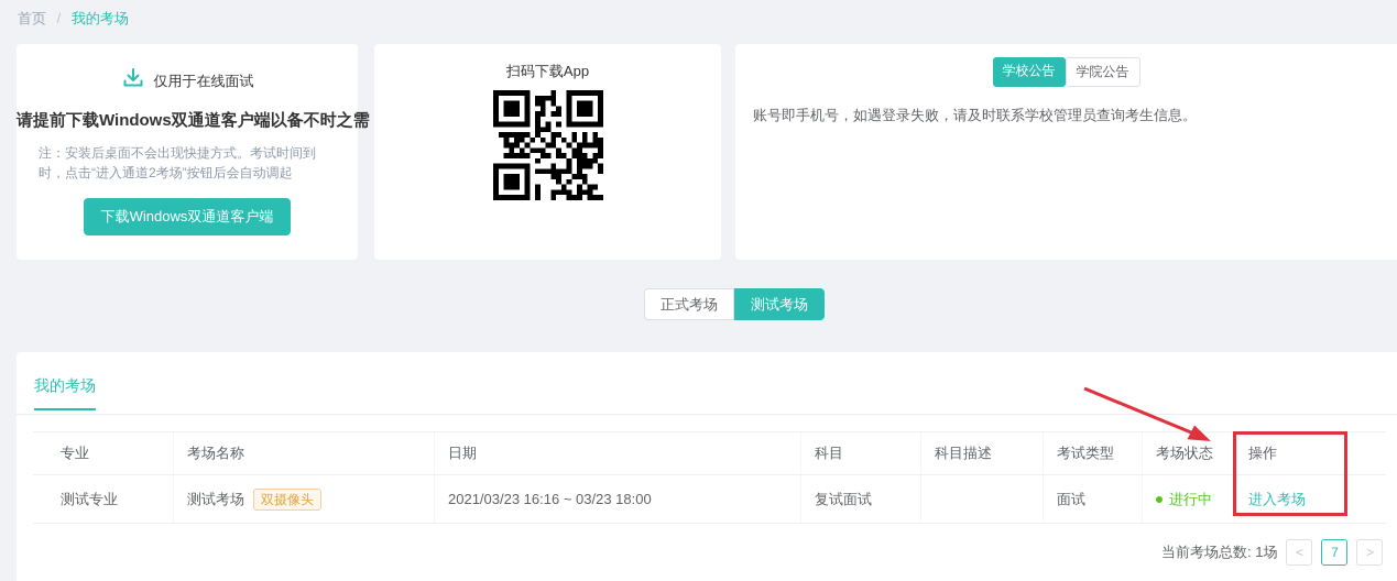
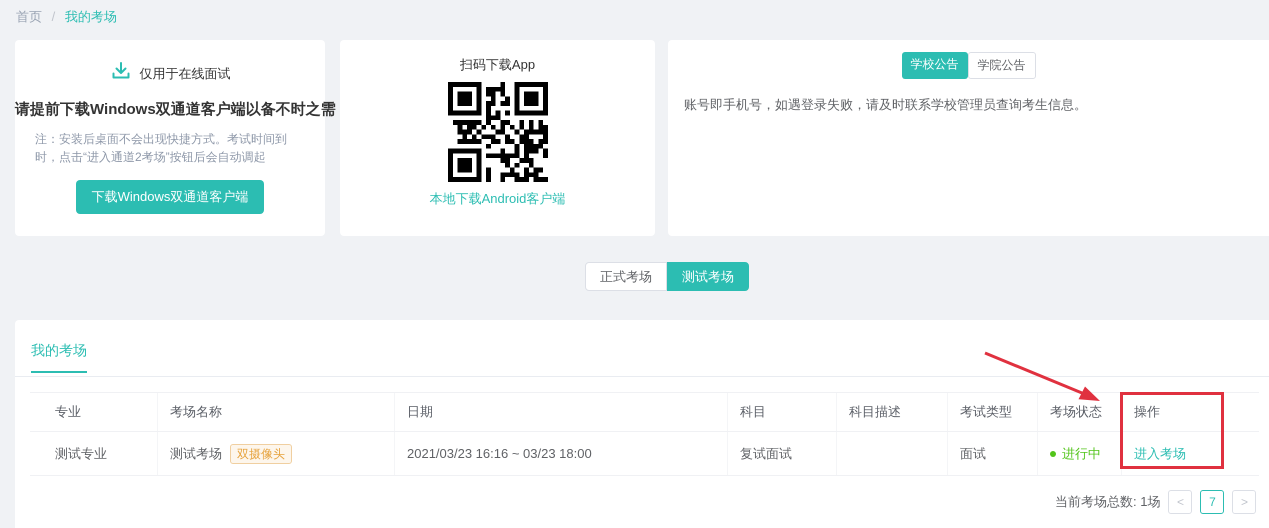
  首页 / 我的考场
  仅用于在线面试
  请提前下载Windows双通道客户端以备不时之需
  注：安装后桌面不会出现快捷方式。考试时间到时，点击“进入通道2考场”按钮后会自动调起
  下载Windows双通道客户端
  扫码下载App
+ 本地下载Android客户端
  学校公告
  学院公告
  账号即手机号，如遇登录失败，请及时联系学校管理员查询考生信息。
  正式考场
  测试考场
  我的考场
  专业
  考场名称
  日期
  科目
  科目描述
  考试类型
  考场状态
  操作
  测试专业
  测试考场
  双摄像头
  2021/03/23 16:16 ~ 03/23 18:00
  复试面试
  面试
  进行中
  进入考场
  当前考场总数: 1场
  <
  7
  >
